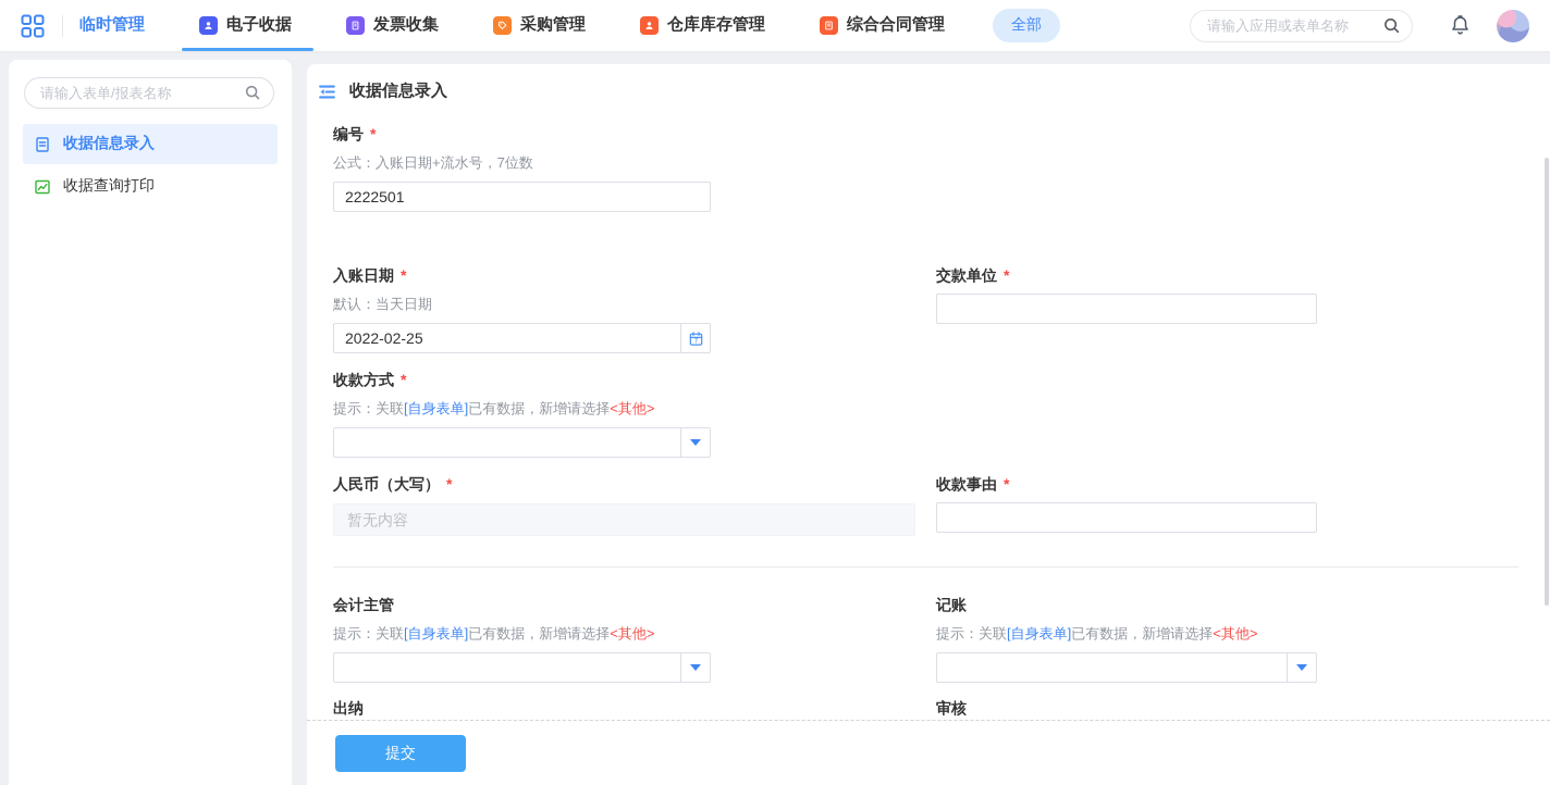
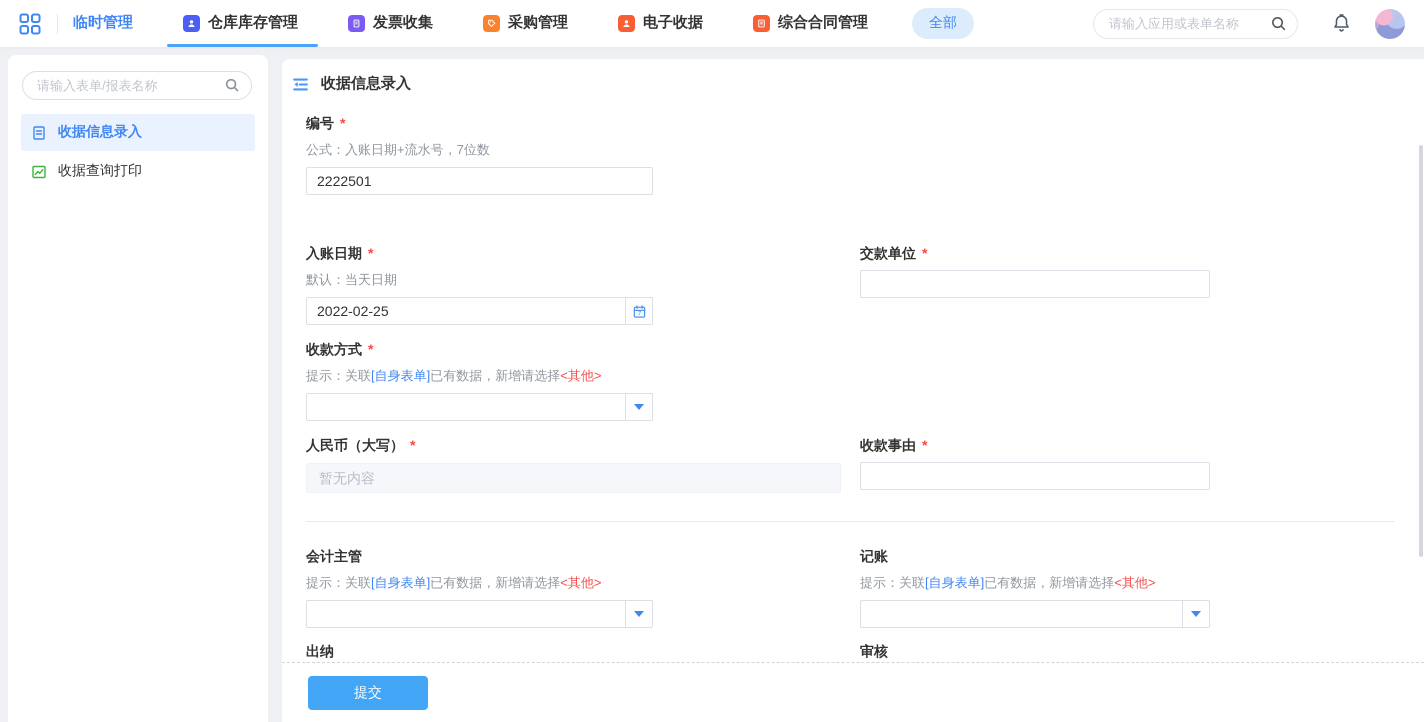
  临时管理
- 电子收据
+ 仓库库存管理
  发票收集
  采购管理
- 仓库库存管理
+ 电子收据
  综合合同管理
  全部
  请输入应用或表单名称
  请输入表单/报表名称
  收据信息录入
  收据查询打印
  收据信息录入
  编号 *
  公式：入账日期+流水号，7位数
  2222501
  入账日期 *
  默认：当天日期
  2022-02-25
  交款单位 *
  收款方式 *
  提示：关联[自身表单]已有数据，新增请选择<其他>
  人民币（大写） *
  暂无内容
  收款事由 *
  会计主管
  提示：关联[自身表单]已有数据，新增请选择<其他>
  记账
  提示：关联[自身表单]已有数据，新增请选择<其他>
  出纳
  审核
  提交
